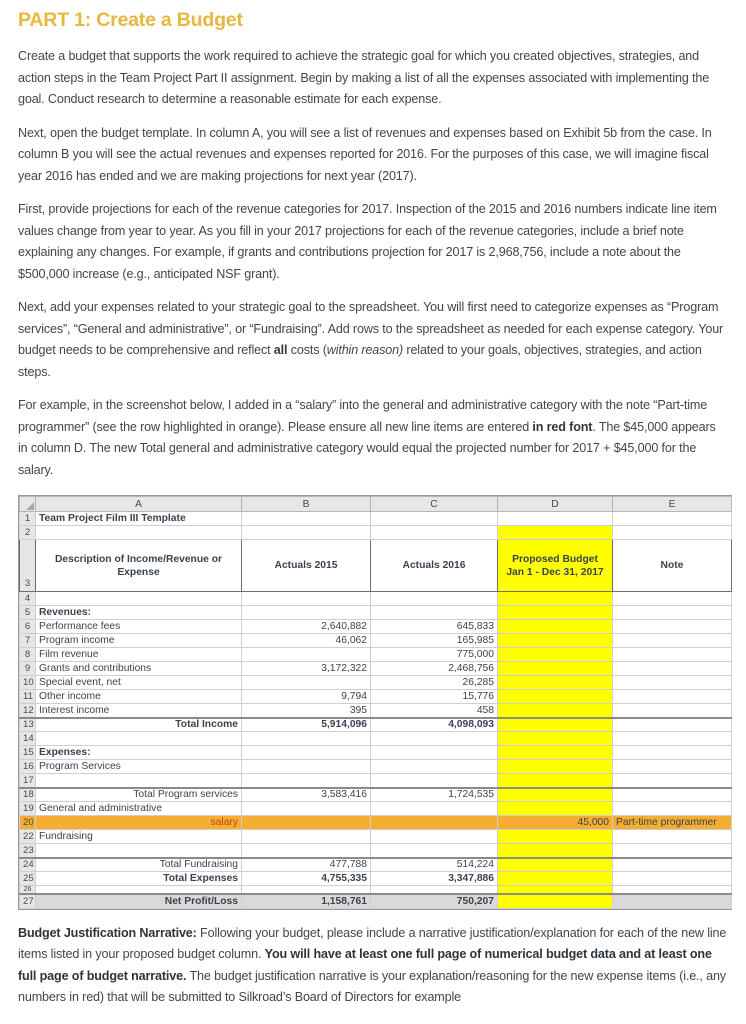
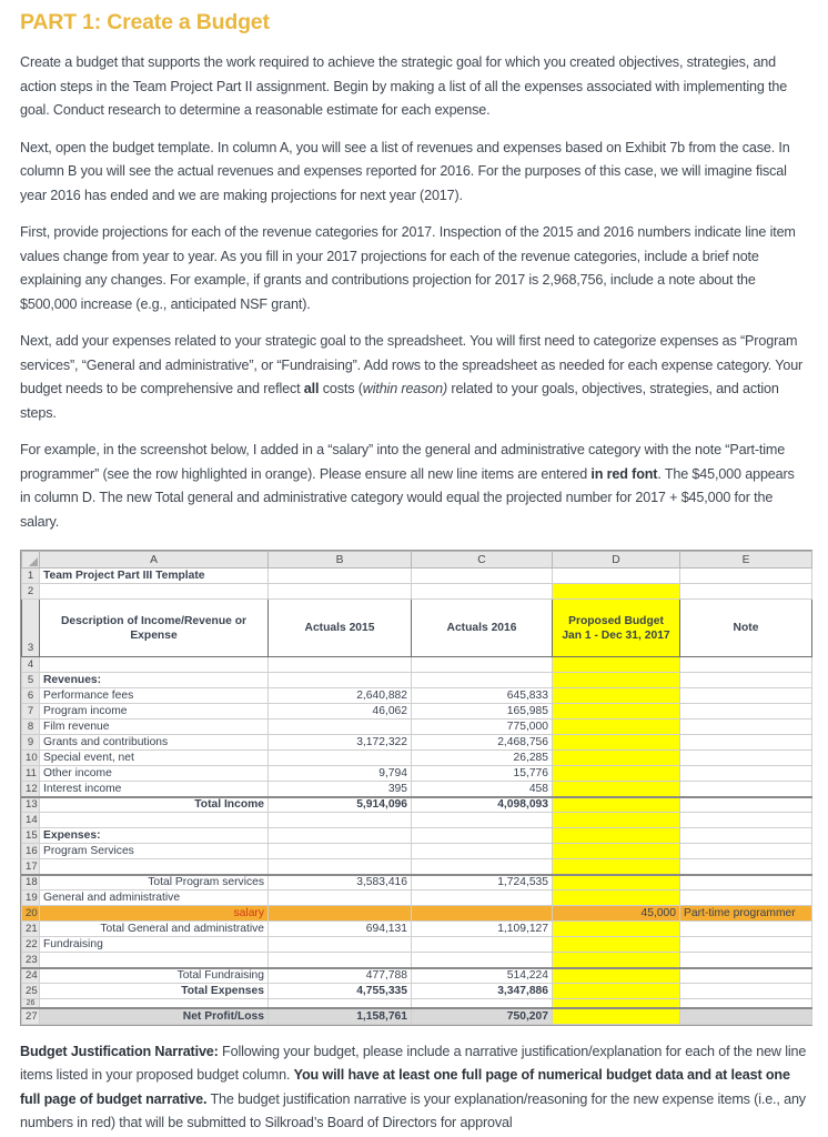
  PART 1: Create a Budget
  Create a budget that supports the work required to achieve the strategic goal for which you created objectives, strategies, and action steps in the Team Project Part II assignment. Begin by making a list of all the expenses associated with implementing the goal. Conduct research to determine a reasonable estimate for each expense.
- Next, open the budget template. In column A, you will see a list of revenues and expenses based on Exhibit 5b from the case. In column B you will see the actual revenues and expenses reported for 2016. For the purposes of this case, we will imagine fiscal year 2016 has ended and we are making projections for next year (2017).
+ Next, open the budget template. In column A, you will see a list of revenues and expenses based on Exhibit 7b from the case. In column B you will see the actual revenues and expenses reported for 2016. For the purposes of this case, we will imagine fiscal year 2016 has ended and we are making projections for next year (2017).
  First, provide projections for each of the revenue categories for 2017. Inspection of the 2015 and 2016 numbers indicate line item values change from year to year. As you fill in your 2017 projections for each of the revenue categories, include a brief note explaining any changes. For example, if grants and contributions projection for 2017 is 2,968,756, include a note about the $500,000 increase (e.g., anticipated NSF grant).
  Next, add your expenses related to your strategic goal to the spreadsheet. You will first need to categorize expenses as “Program services”, “General and administrative”, or “Fundraising”. Add rows to the spreadsheet as needed for each expense category. Your budget needs to be comprehensive and reflect all costs (within reason) related to your goals, objectives, strategies, and action steps.
  For example, in the screenshot below, I added in a “salary” into the general and administrative category with the note “Part-time programmer” (see the row highlighted in orange). Please ensure all new line items are entered in red font. The $45,000 appears in column D. The new Total general and administrative category would equal the projected number for 2017 + $45,000 for the salary.
  	A	B	C	D	E
- 1	Team Project Film III Template
+ 1	Team Project Part III Template
  2
  3	Description of Income/Revenue or Expense	Actuals 2015	Actuals 2016	Proposed BudgetJan 1 - Dec 31, 2017	Note
  4
  5	Revenues:
  6	Performance fees	2,640,882	645,833
  7	Program income	46,062	165,985
  8	Film revenue		775,000
  9	Grants and contributions	3,172,322	2,468,756
  10	Special event, net		26,285
  11	Other income	9,794	15,776
  12	Interest income	395	458
  13	Total Income	5,914,096	4,098,093
  14
  15	Expenses:
  16	Program Services
  17
  18	Total Program services	3,583,416	1,724,535
  19	General and administrative
  20	salary			45,000	Part-time programmer
+ 21	Total General and administrative	694,131	1,109,127
  22	Fundraising
  23
  24	Total Fundraising	477,788	514,224
  25	Total Expenses	4,755,335	3,347,886
  27	Net Profit/Loss	1,158,761	750,207
- Budget Justification Narrative: Following your budget, please include a narrative justification/explanation for each of the new line items listed in your proposed budget column. You will have at least one full page of numerical budget data and at least one full page of budget narrative. The budget justification narrative is your explanation/reasoning for the new expense items (i.e., any numbers in red) that will be submitted to Silkroad’s Board of Directors for example
+ Budget Justification Narrative: Following your budget, please include a narrative justification/explanation for each of the new line items listed in your proposed budget column. You will have at least one full page of numerical budget data and at least one full page of budget narrative. The budget justification narrative is your explanation/reasoning for the new expense items (i.e., any numbers in red) that will be submitted to Silkroad’s Board of Directors for approval
